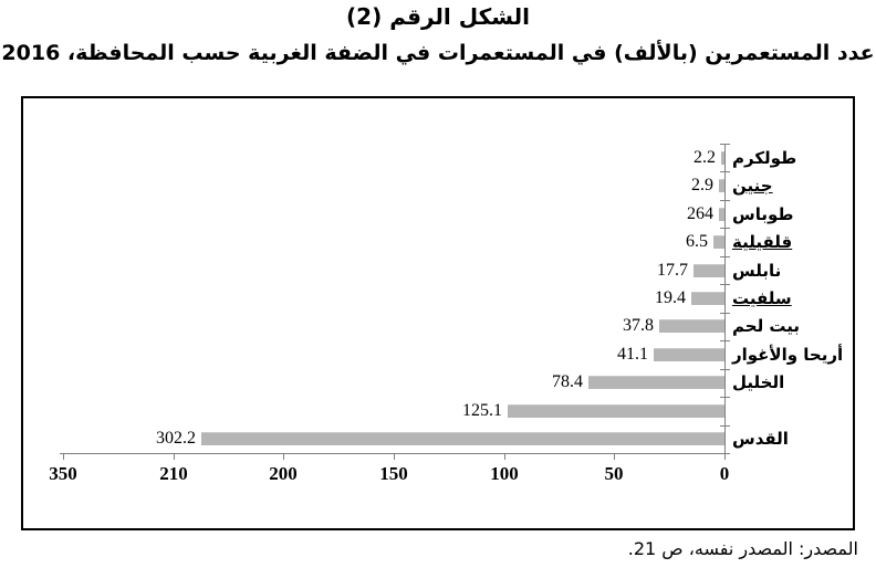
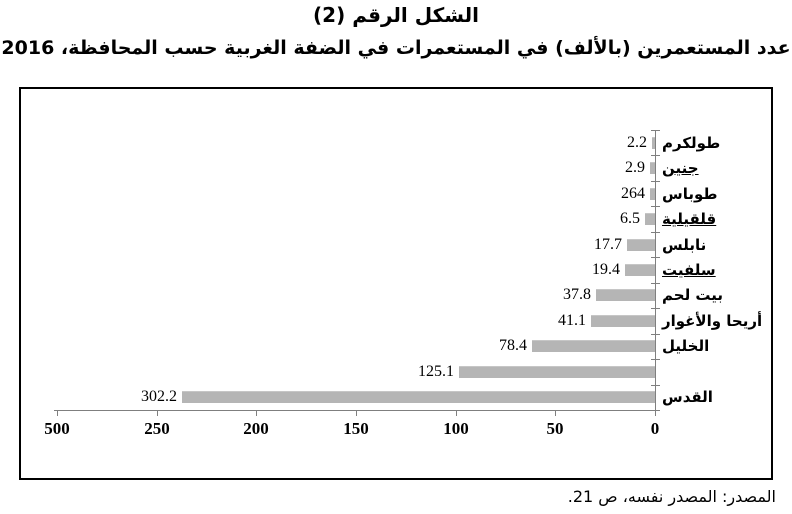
  الشكل الرقم (2)
  عدد المستعمرين (بالألف) في المستعمرات في الضفة الغربية حسب المحافظة، 2016
- 350
+ 500
- 210
+ 250
  200
  150
  100
  50
  0
  2.2
  طولكرم
  2.9
  جنين
  264
  طوباس
  6.5
  قلقيلية
  17.7
  نابلس
  19.4
  سلفيت
  37.8
  بيت لحم
  41.1
  أريحا والأغوار
  78.4
  الخليل
  125.1
  302.2
  القدس
  المصدر: المصدر نفسه، ص 21.
